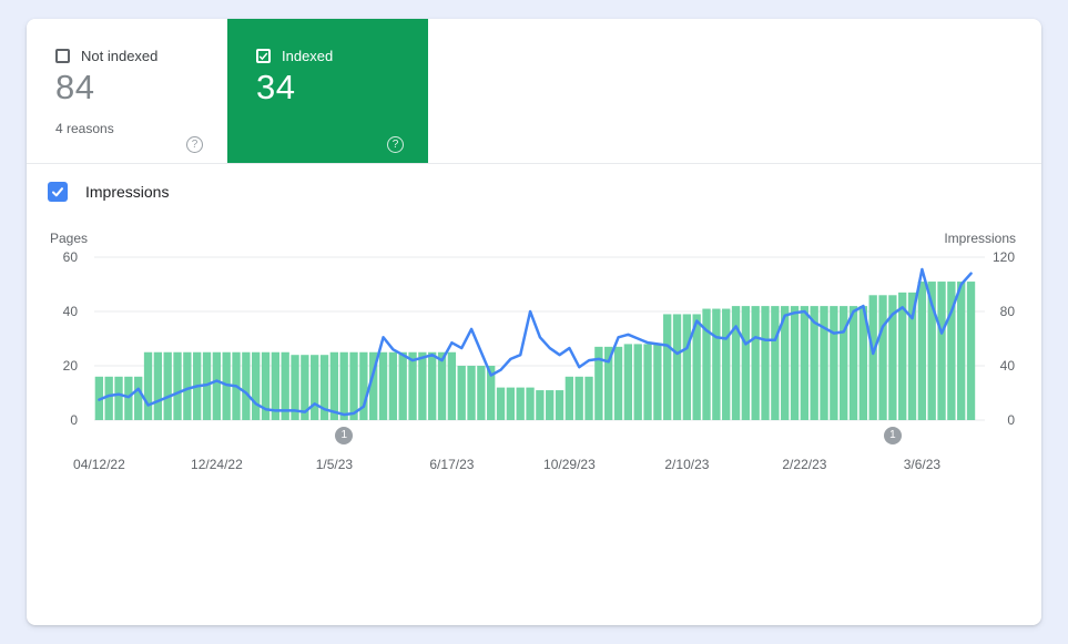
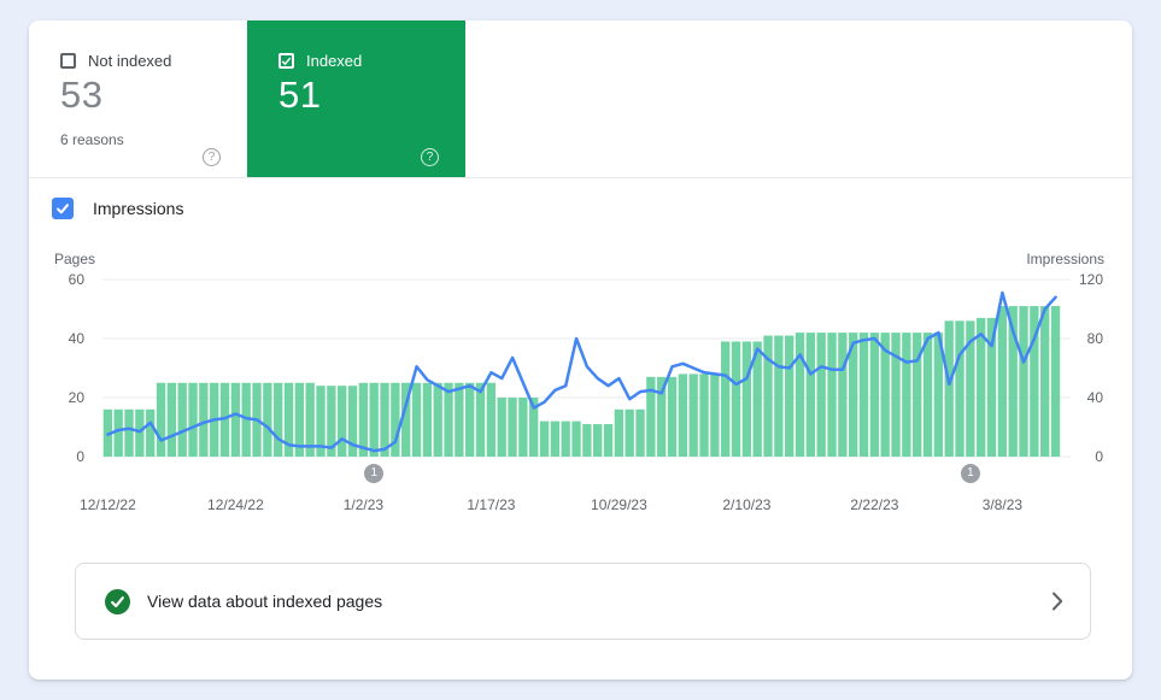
  Not indexed
- 84
+ 53
- 4 reasons
+ 6 reasons
  ?
  Indexed
- 34
+ 51
  ?
  Impressions
  Pages
  Impressions
  60
  40
  20
  0
  120
  80
  40
  0
- 04/12/22
+ 12/12/22
  12/24/22
- 1/5/23
+ 1/2/23
- 6/17/23
+ 1/17/23
  10/29/23
  2/10/23
  2/22/23
- 3/6/23
+ 3/8/23
  1
  1
+ View data about indexed pages
